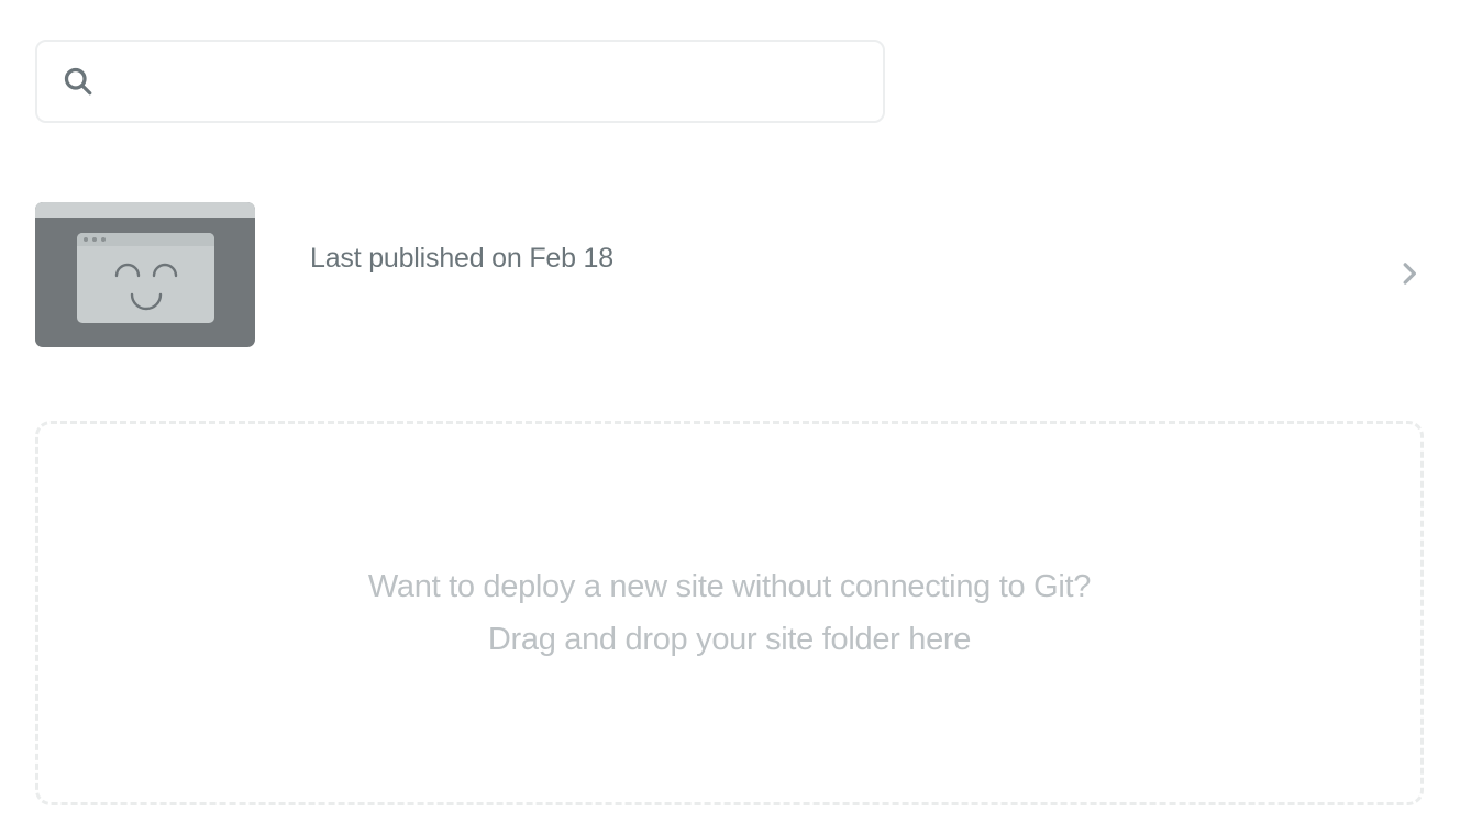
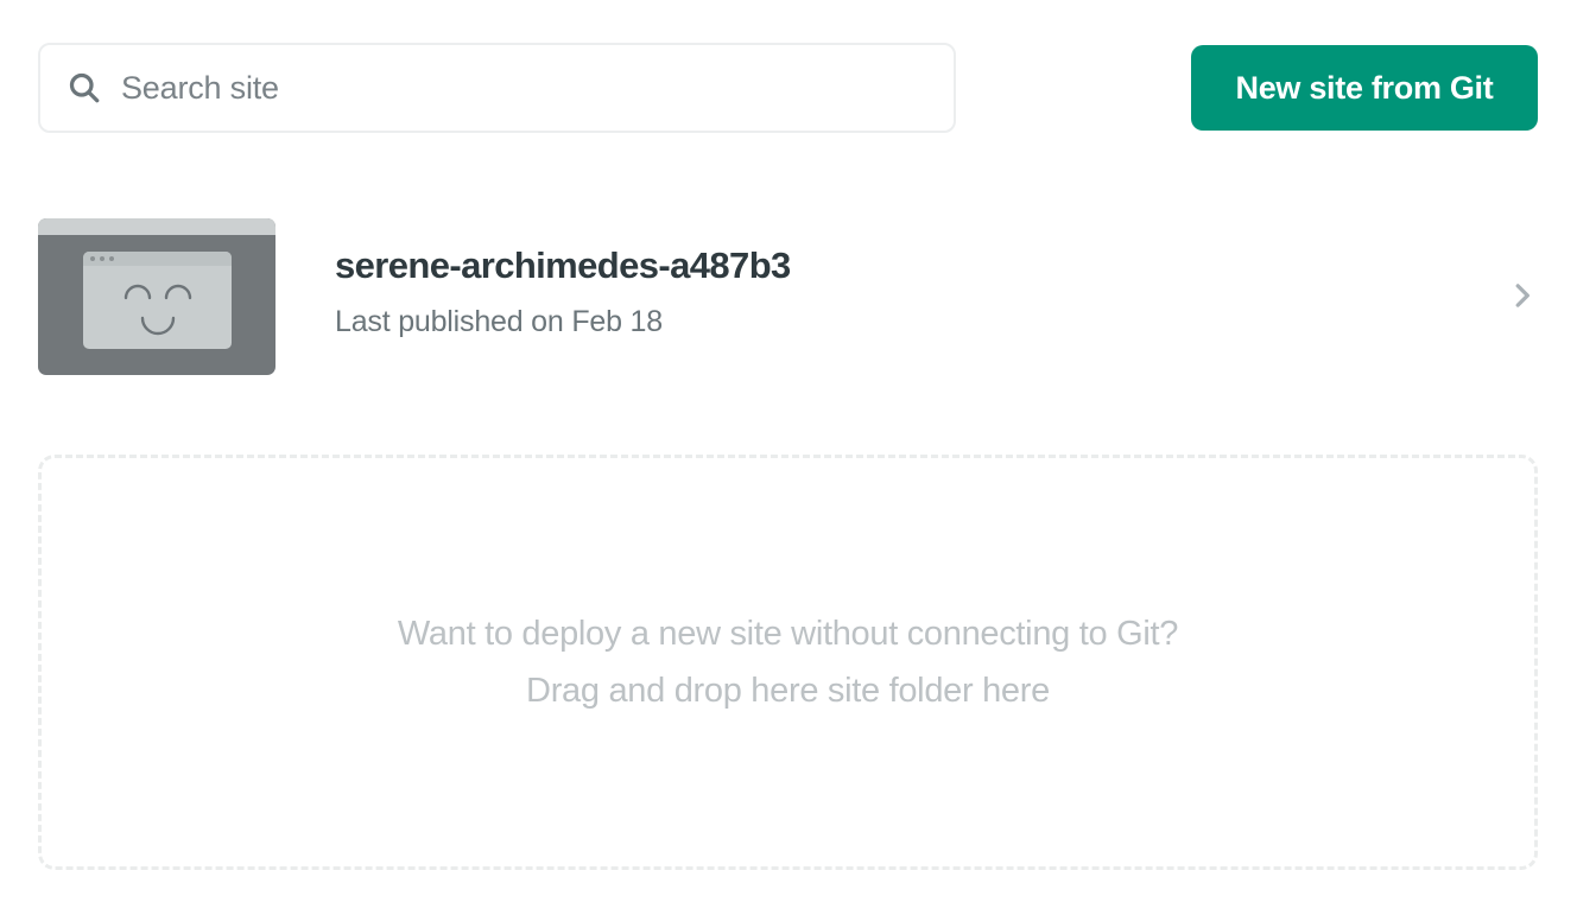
+ Search site
+ New site from Git
+ serene-archimedes-a487b3
  Last published on Feb 18
  Want to deploy a new site without connecting to Git?
- Drag and drop your site folder here
+ Drag and drop here site folder here
